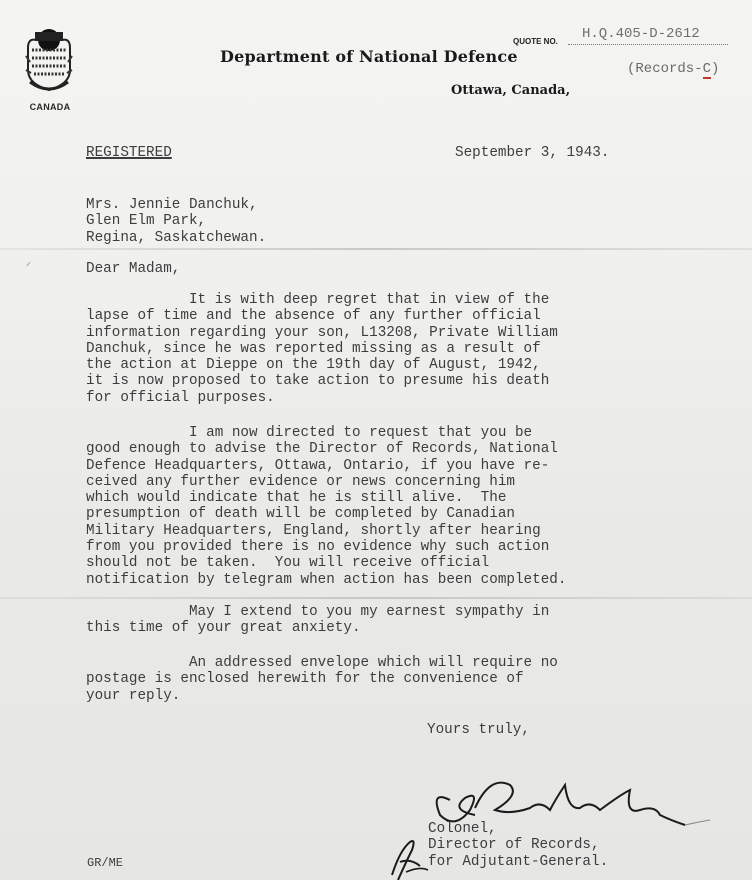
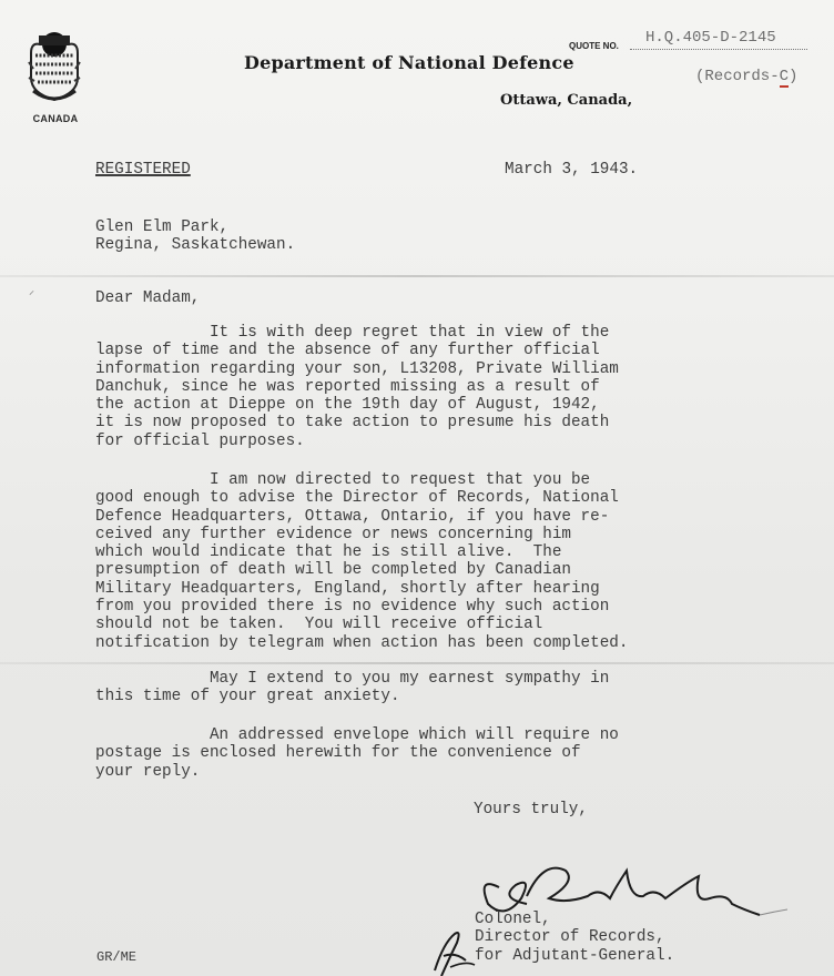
  CANADA
  Department of National Defence
  Ottawa, Canada,
  QUOTE NO.
- H.Q.405-D-2612
+ H.Q.405-D-2145
  (Records-C)
  REGISTERED
- September 3, 1943.
+ March 3, 1943.
- Mrs. Jennie Danchuk,
  Glen Elm Park,
  Regina, Saskatchewan.
  ⸝
  Dear Madam,
  It is with deep regret that in view of the
  lapse of time and the absence of any further official
  information regarding your son, L13208, Private William
  Danchuk, since he was reported missing as a result of
  the action at Dieppe on the 19th day of August, 1942,
  it is now proposed to take action to presume his death
  for official purposes.
  I am now directed to request that you be
  good enough to advise the Director of Records, National
  Defence Headquarters, Ottawa, Ontario, if you have re-
  ceived any further evidence or news concerning him
  which would indicate that he is still alive. The
  presumption of death will be completed by Canadian
  Military Headquarters, England, shortly after hearing
  from you provided there is no evidence why such action
  should not be taken. You will receive official
  notification by telegram when action has been completed.
  May I extend to you my earnest sympathy in
  this time of your great anxiety.
  An addressed envelope which will require no
  postage is enclosed herewith for the convenience of
  your reply.
  Yours truly,
  Colonel,
  Director of Records,
  for Adjutant-General.
  GR/ME
